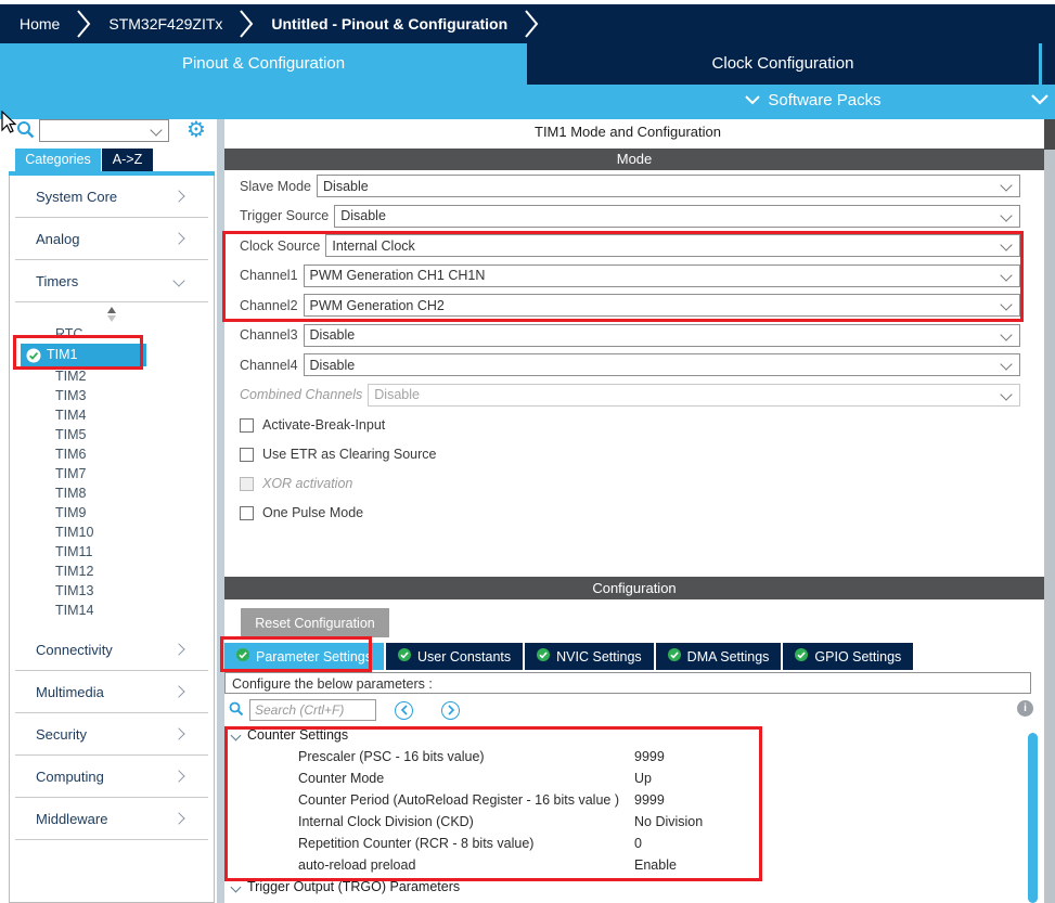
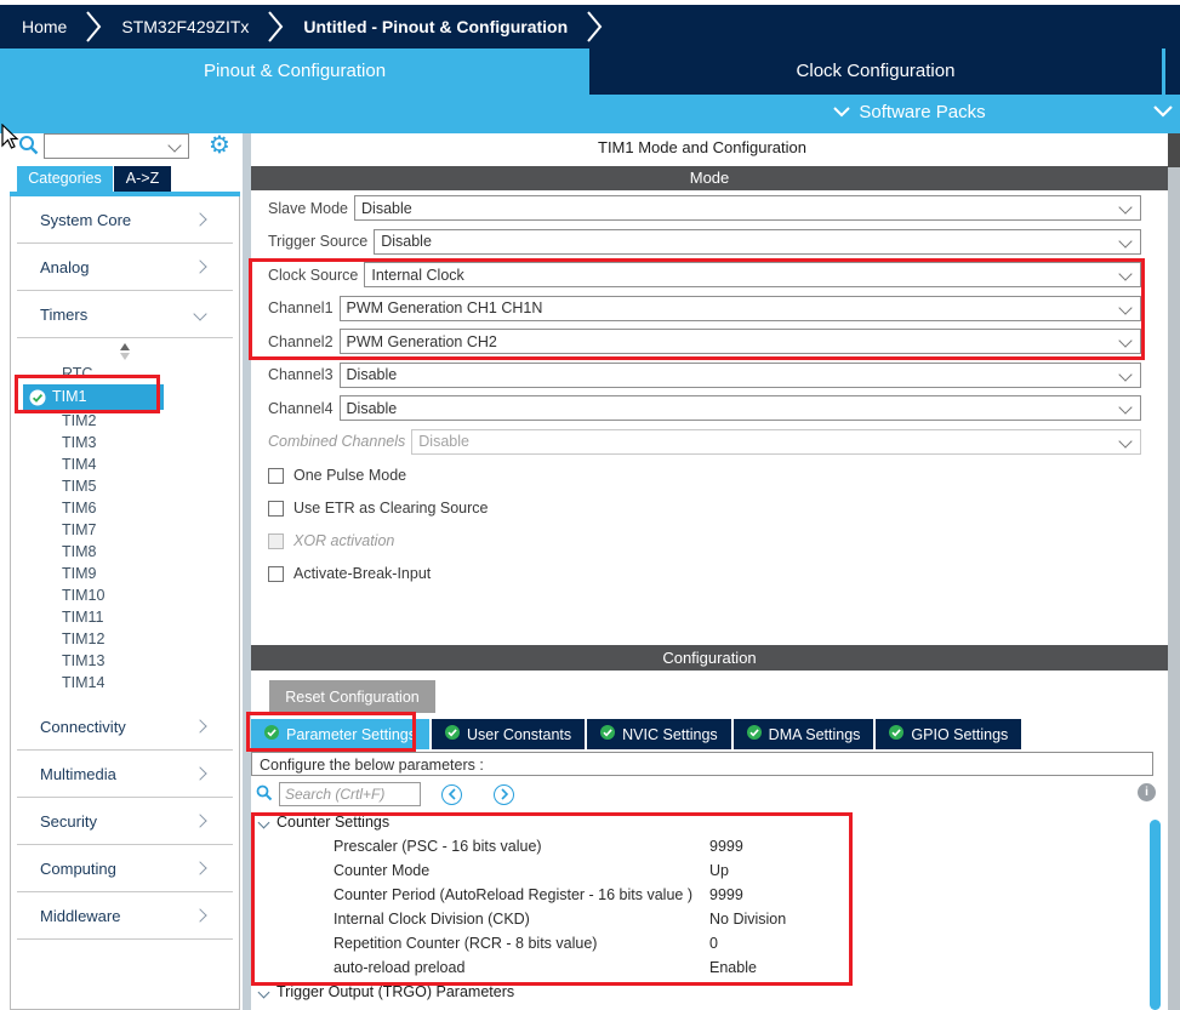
  Home
  STM32F429ZITx
  Untitled - Pinout & Configuration
  Pinout & Configuration
  Clock Configuration
  Software Packs
  ⚙
  Categories
  A->Z
  System Core
  Analog
  Timers
  RTC
  TIM1
  TIM2
  TIM3
  TIM4
  TIM5
  TIM6
  TIM7
  TIM8
  TIM9
  TIM10
  TIM11
  TIM12
  TIM13
  TIM14
  Connectivity
  Multimedia
  Security
  Computing
  Middleware
  TIM1 Mode and Configuration
  Mode
  Slave Mode
  Disable
  Trigger Source
  Disable
  Clock Source
  Internal Clock
  Channel1
  PWM Generation CH1 CH1N
  Channel2
  PWM Generation CH2
  Channel3
  Disable
  Channel4
  Disable
  Combined Channels
  Disable
- Activate-Break-Input
+ One Pulse Mode
  Use ETR as Clearing Source
  XOR activation
- One Pulse Mode
+ Activate-Break-Input
  Configuration
  Reset Configuration
  Parameter Settings
  User Constants
  NVIC Settings
  DMA Settings
  GPIO Settings
  Configure the below parameters :
  Search (Crtl+F)
  i
  Counter Settings
  Prescaler (PSC - 16 bits value)
  9999
  Counter Mode
  Up
  Counter Period (AutoReload Register - 16 bits value )
  9999
  Internal Clock Division (CKD)
  No Division
  Repetition Counter (RCR - 8 bits value)
  0
  auto-reload preload
  Enable
  Trigger Output (TRGO) Parameters
